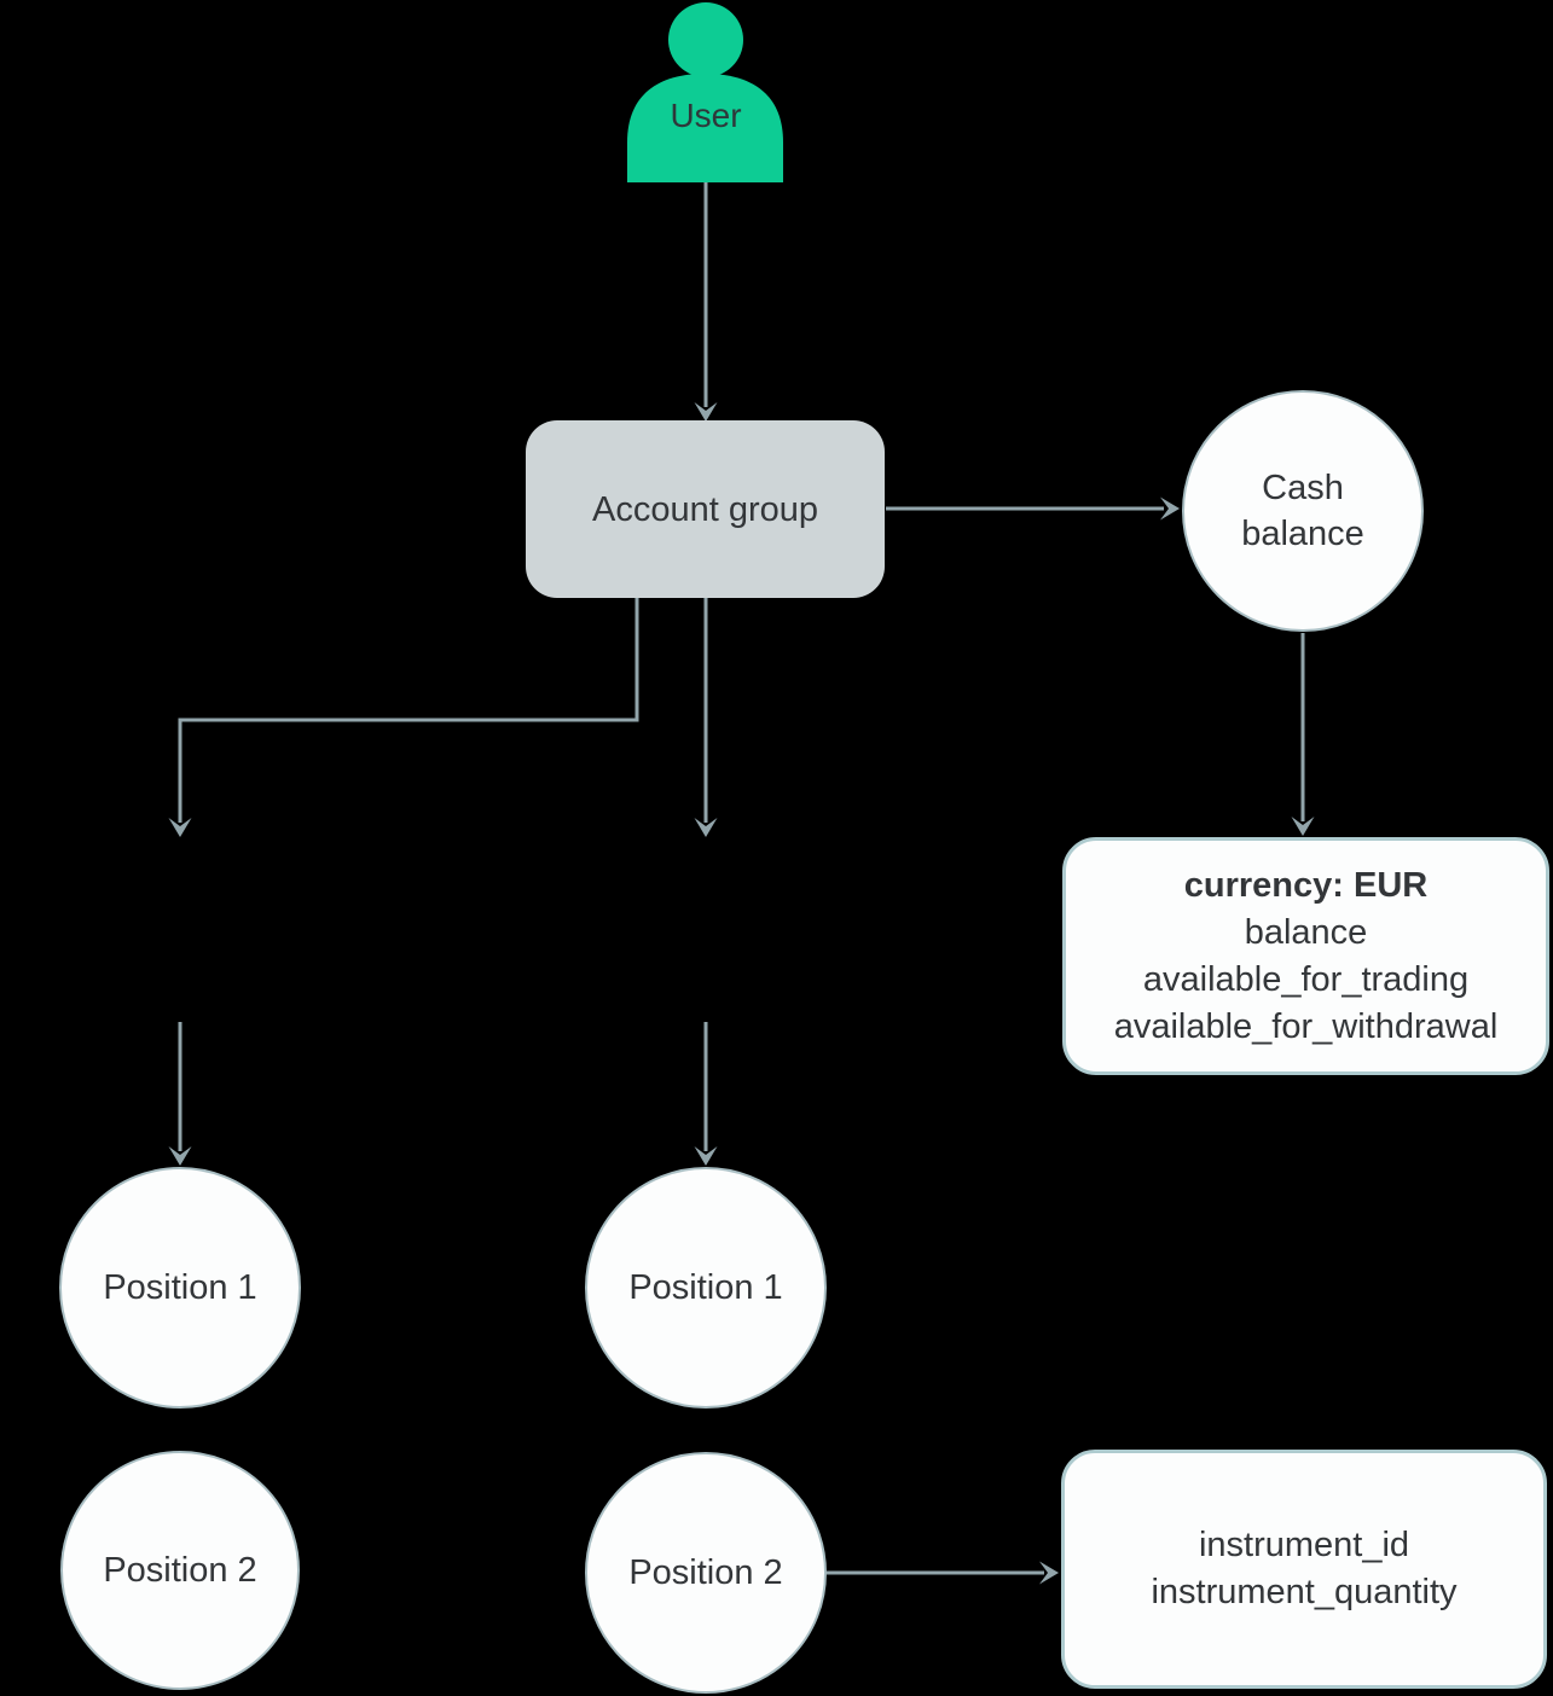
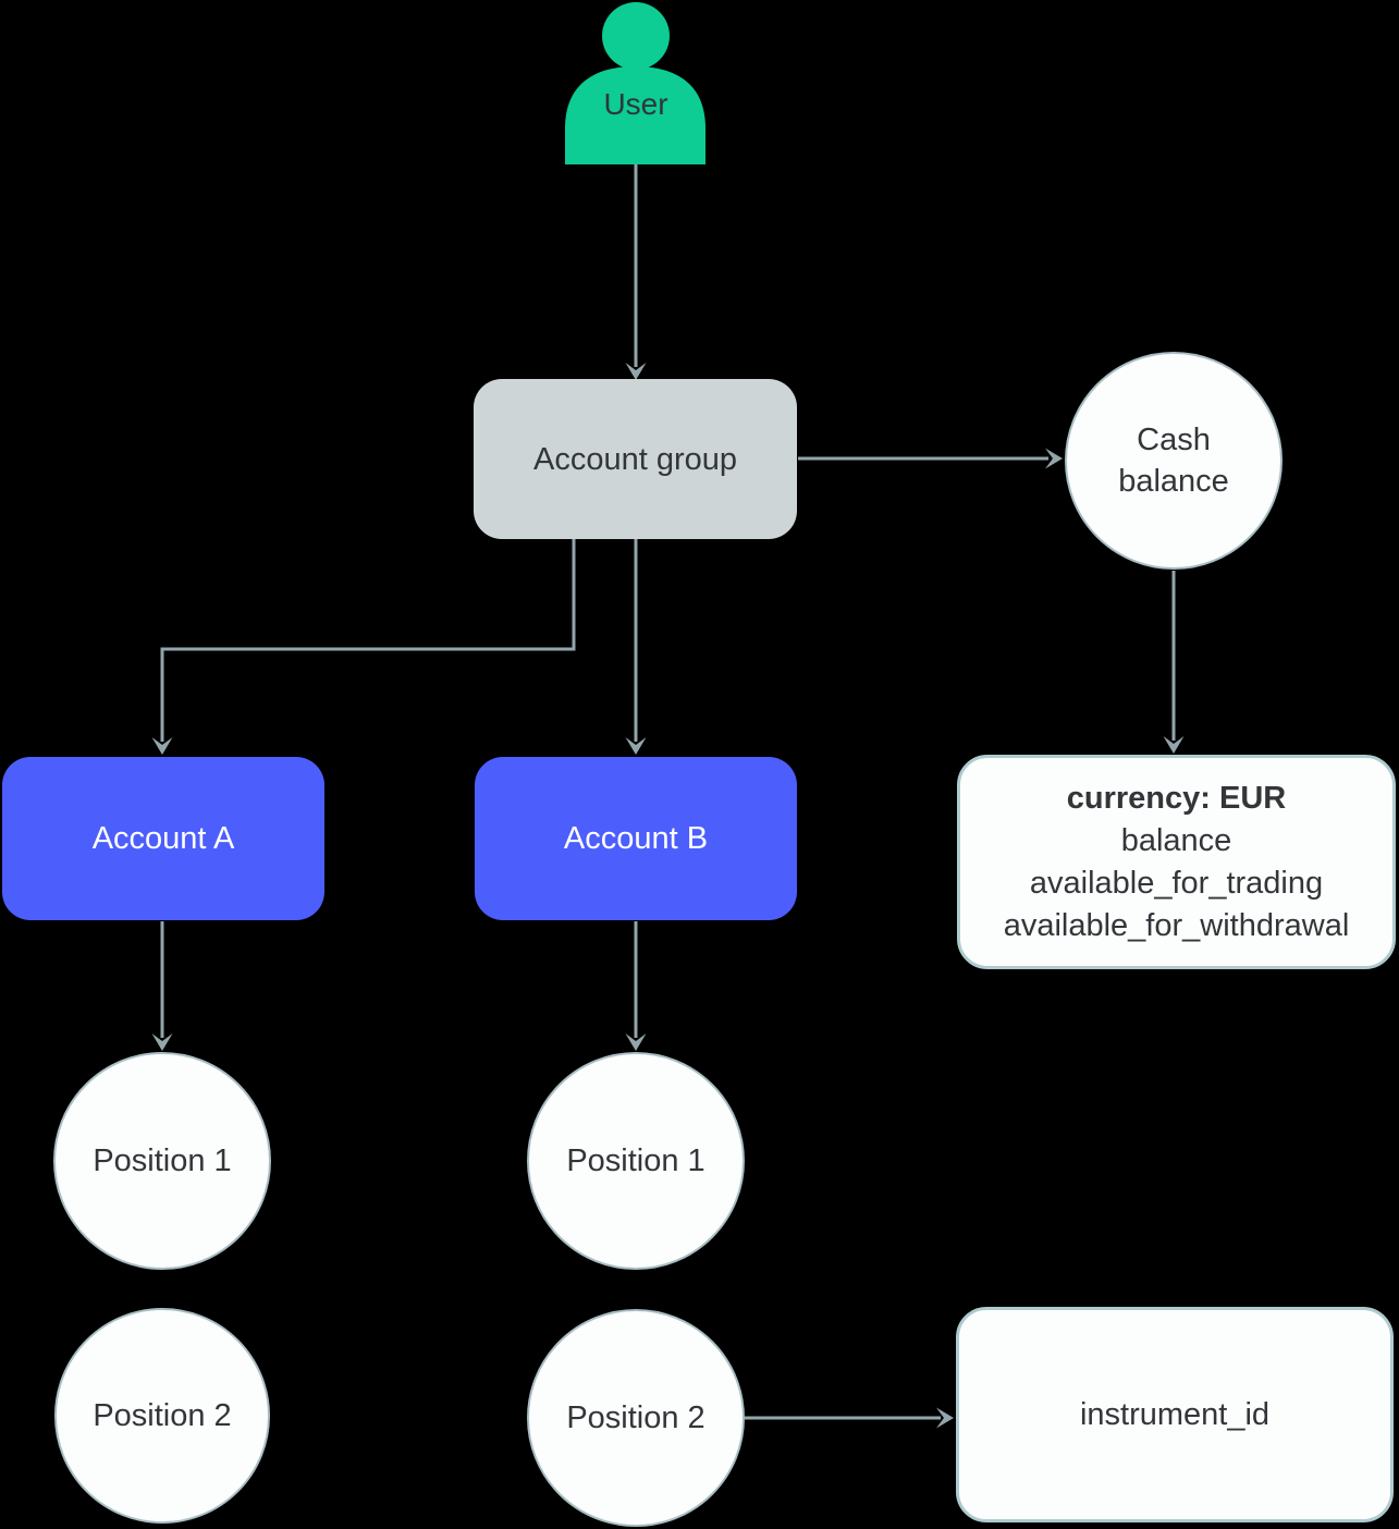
  User
  Account group
  Cash balance
  currency: EUR
  balance
  available_for_trading
  available_for_withdrawal
+ Account A
+ Account B
  Position 1
  Position 2
  Position 1
  Position 2
  instrument_id
- instrument_quantity
